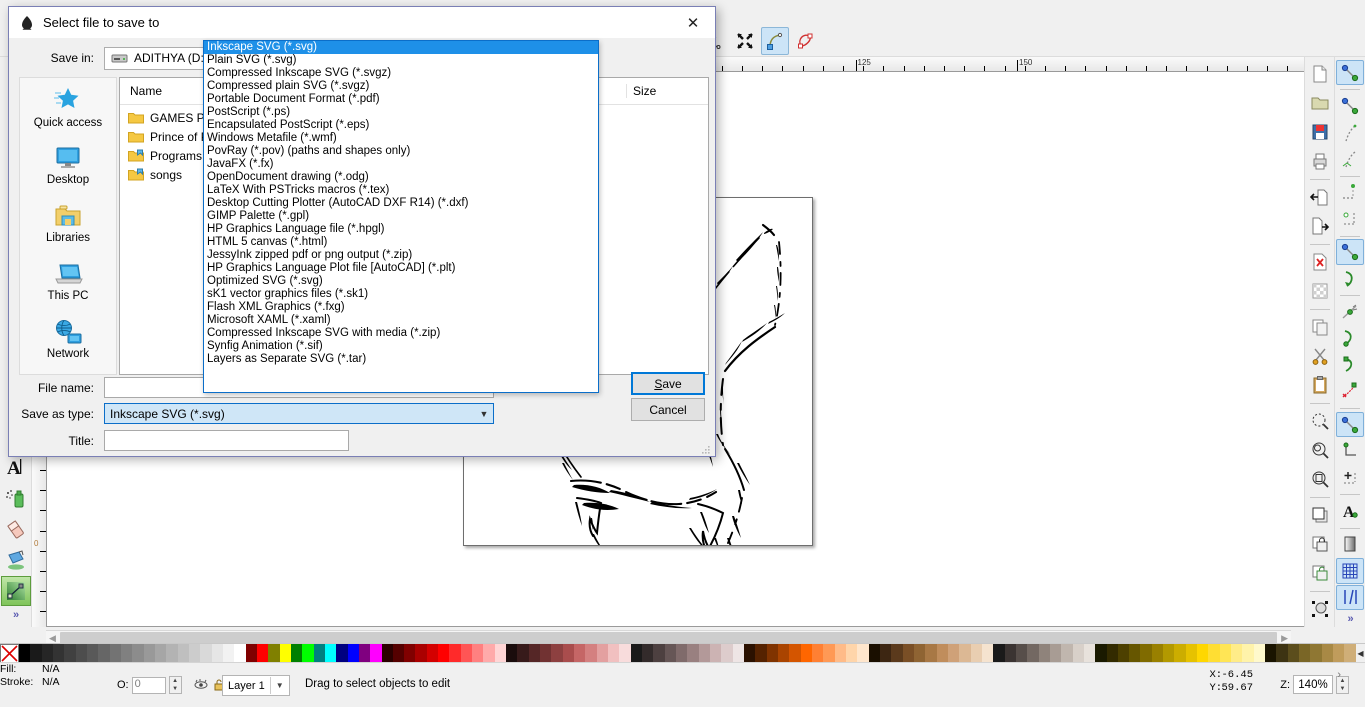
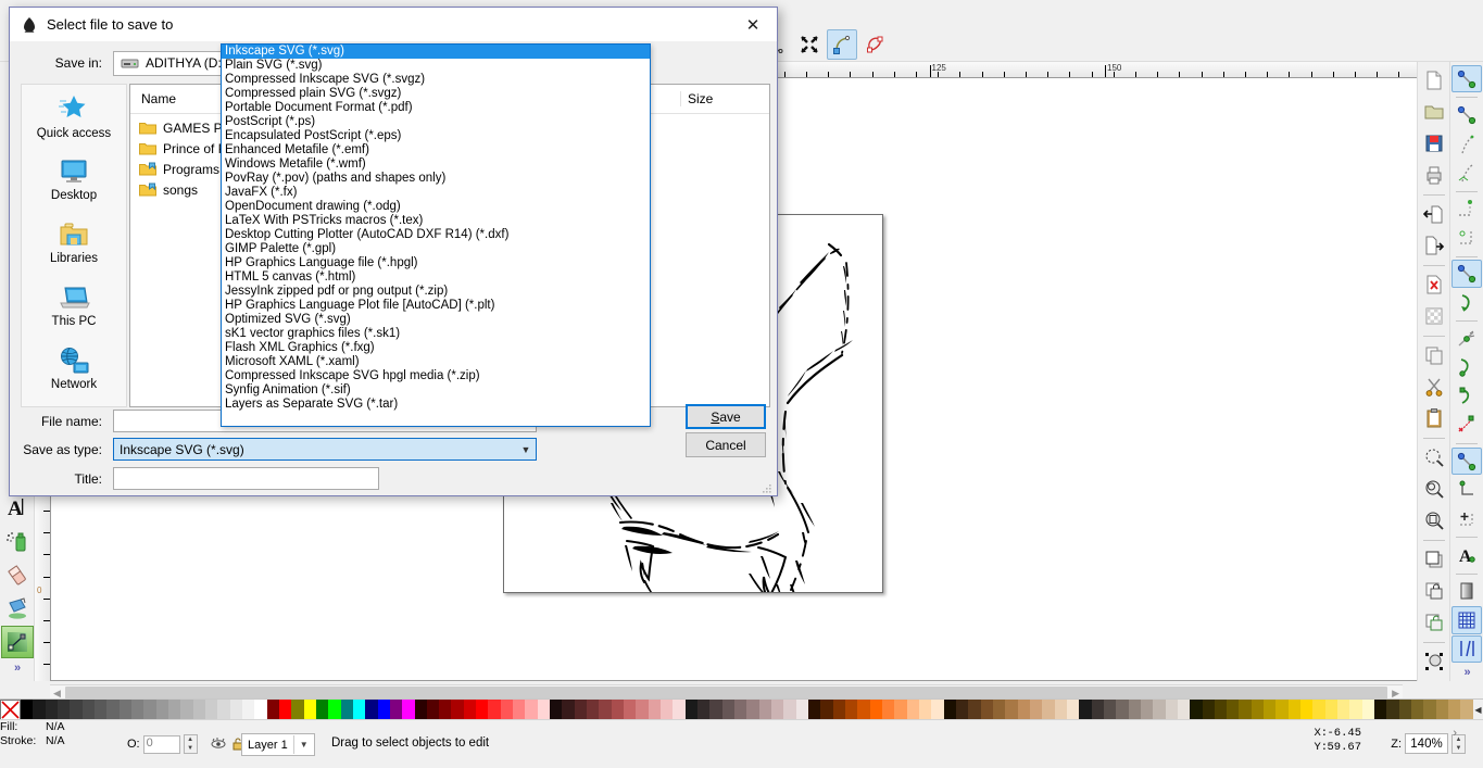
  125
  150
  0
  ◀
  ▶
  A
  »
  A
  »
  ◀
  Fill: N/A
  Stroke: N/A
  O:
  0
  Layer 1
  ▼
  Drag to select objects to edit
  X:-6.45
  Y:59.67
  ›
  Z:
  140%
  Select file to save to
  ✕
  Save in:
  ADITHYA (D
  Quick access
  Desktop
  Libraries
  This PC
  Network
  Name
  Size
  GAMES P
  Programs
  songs
  File name:
  Save as type:
  Inkscape SVG (*.svg)
  ▼
  Title:
  Save
  Cancel
  Inkscape SVG (*.svg)
  Plain SVG (*.svg)
  Compressed Inkscape SVG (*.svgz)
  Compressed plain SVG (*.svgz)
  Portable Document Format (*.pdf)
  PostScript (*.ps)
  Encapsulated PostScript (*.eps)
+ Enhanced Metafile (*.emf)
  Windows Metafile (*.wmf)
  PovRay (*.pov) (paths and shapes only)
  JavaFX (*.fx)
  OpenDocument drawing (*.odg)
  LaTeX With PSTricks macros (*.tex)
  Desktop Cutting Plotter (AutoCAD DXF R14) (*.dxf)
  GIMP Palette (*.gpl)
  HP Graphics Language file (*.hpgl)
  HTML 5 canvas (*.html)
  JessyInk zipped pdf or png output (*.zip)
  HP Graphics Language Plot file [AutoCAD] (*.plt)
  Optimized SVG (*.svg)
  sK1 vector graphics files (*.sk1)
  Flash XML Graphics (*.fxg)
  Microsoft XAML (*.xaml)
- Compressed Inkscape SVG with media (*.zip)
+ Compressed Inkscape SVG hpgl media (*.zip)
  Synfig Animation (*.sif)
  Layers as Separate SVG (*.tar)
